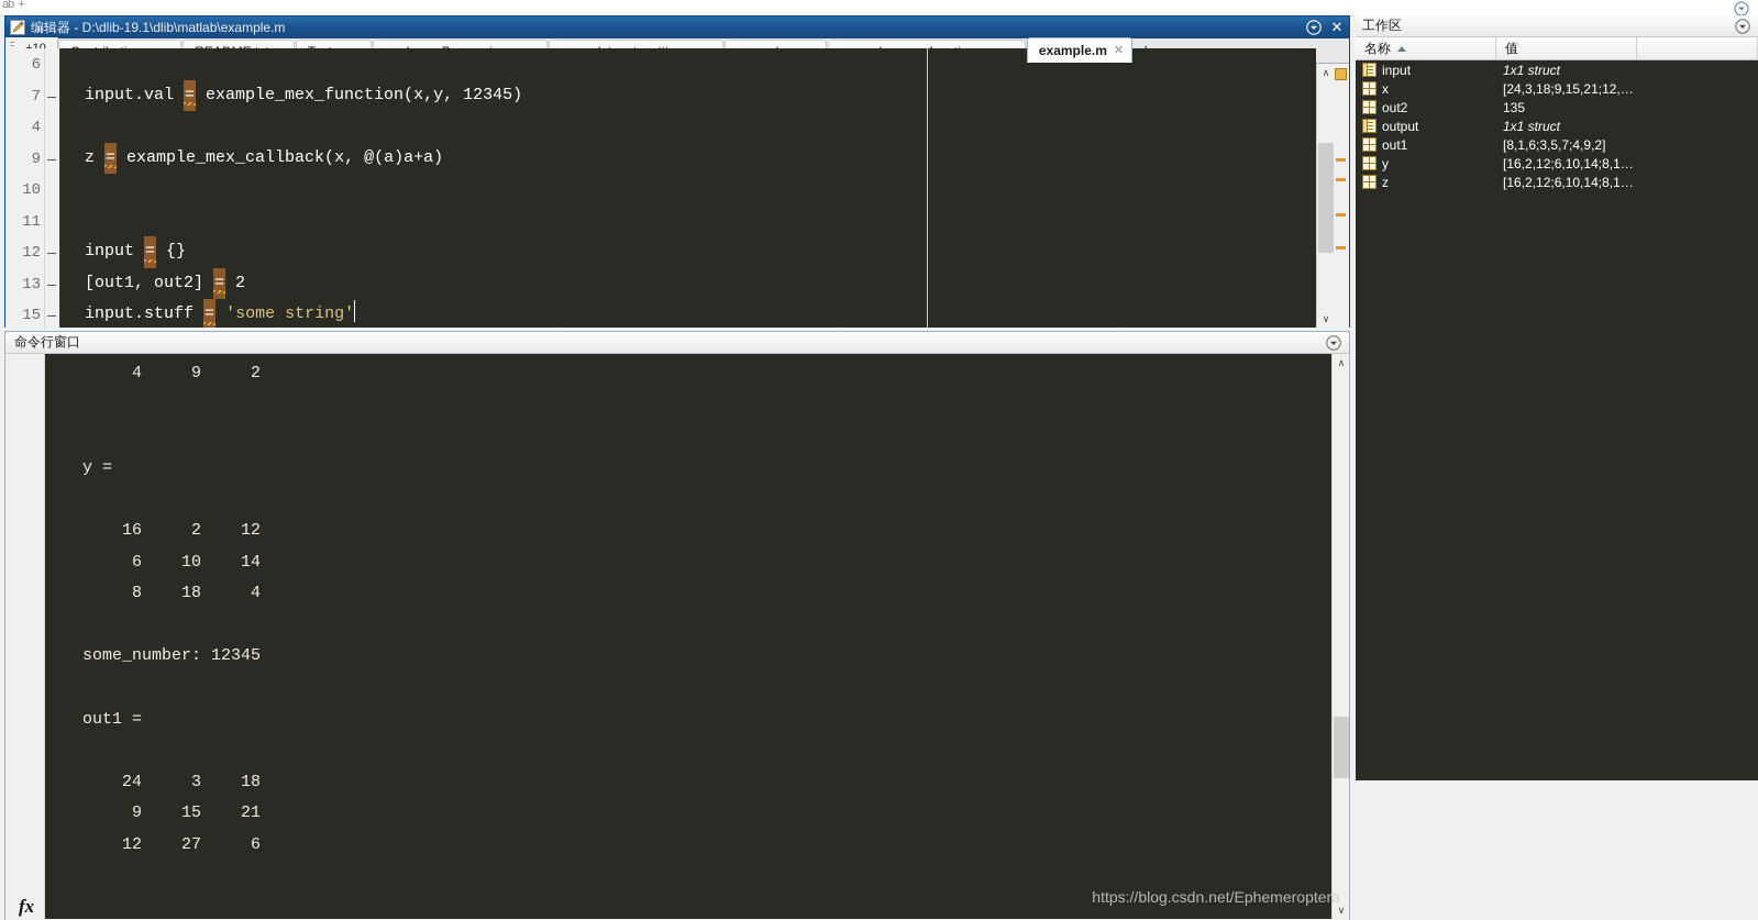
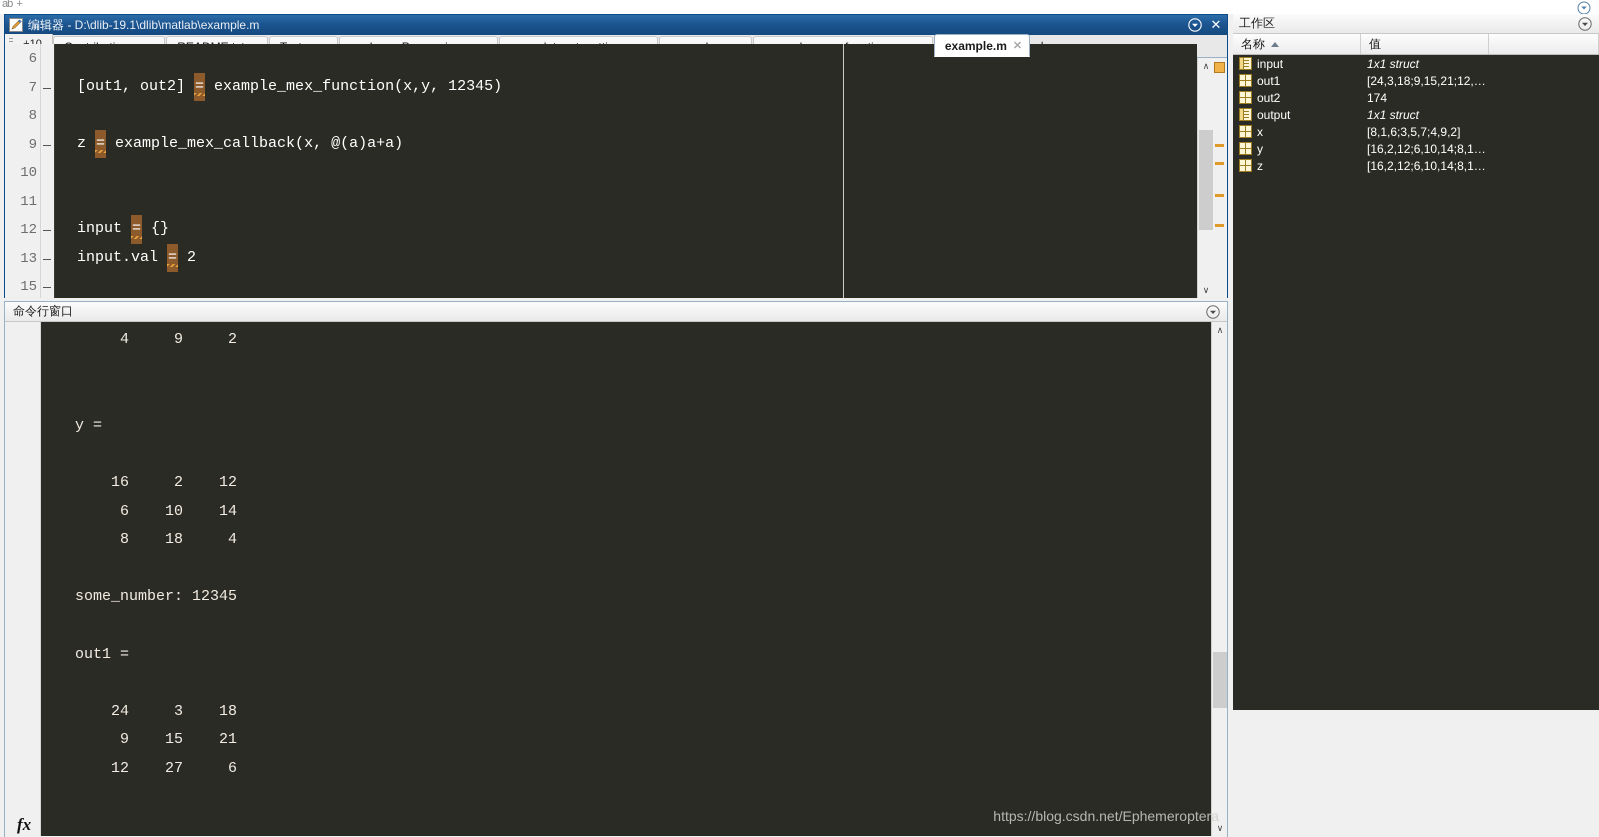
  ab +
  编辑器 - D:\dlib-19.1\dlib\matlab\example.m
  ✕
  example.m
  ✕
  6
  7
- 4
+ 8
  9
  10
  11
  12
  13
  15
- input.val = example_mex_function(x,y, 12345)
+ [out1, out2] = example_mex_function(x,y, 12345)
  z = example_mex_callback(x, @(a)a+a)
  input = {}
- [out1, out2] = 2
+ input.val = 2
- input.stuff = 'some string'
  ∧
  ∨
  命令行窗口
  fx
  4 9 2
  y =
  16 2 12
  6 10 14
  8 18 4
  some_number: 12345
  out1 =
  24 3 18
  9 15 21
  12 27 6
  ∧
  ∨
  https://blog.csdn.net/Ephemeroptera
  工作区
  名称
  值
  input
  1x1 struct
- x
+ out1
  [24,3,18;9,15,21;12,…
  out2
- 135
+ 174
  output
  1x1 struct
- out1
+ x
  [8,1,6;3,5,7;4,9,2]
  y
  [16,2,12;6,10,14;8,1…
  z
  [16,2,12;6,10,14;8,1…
